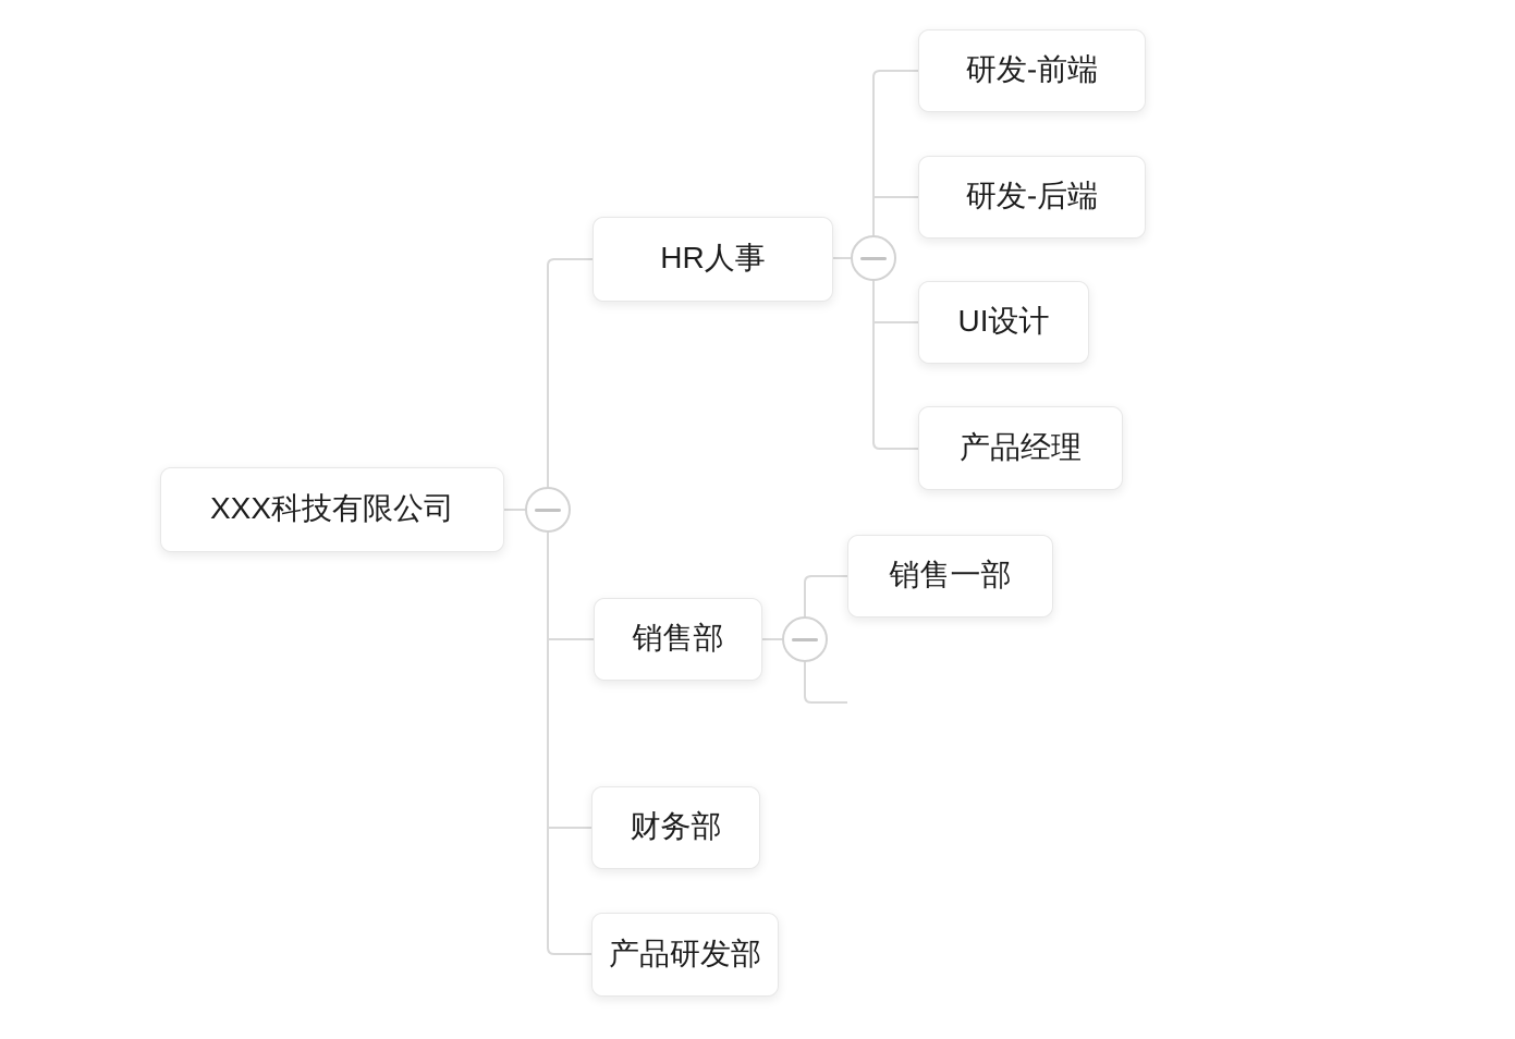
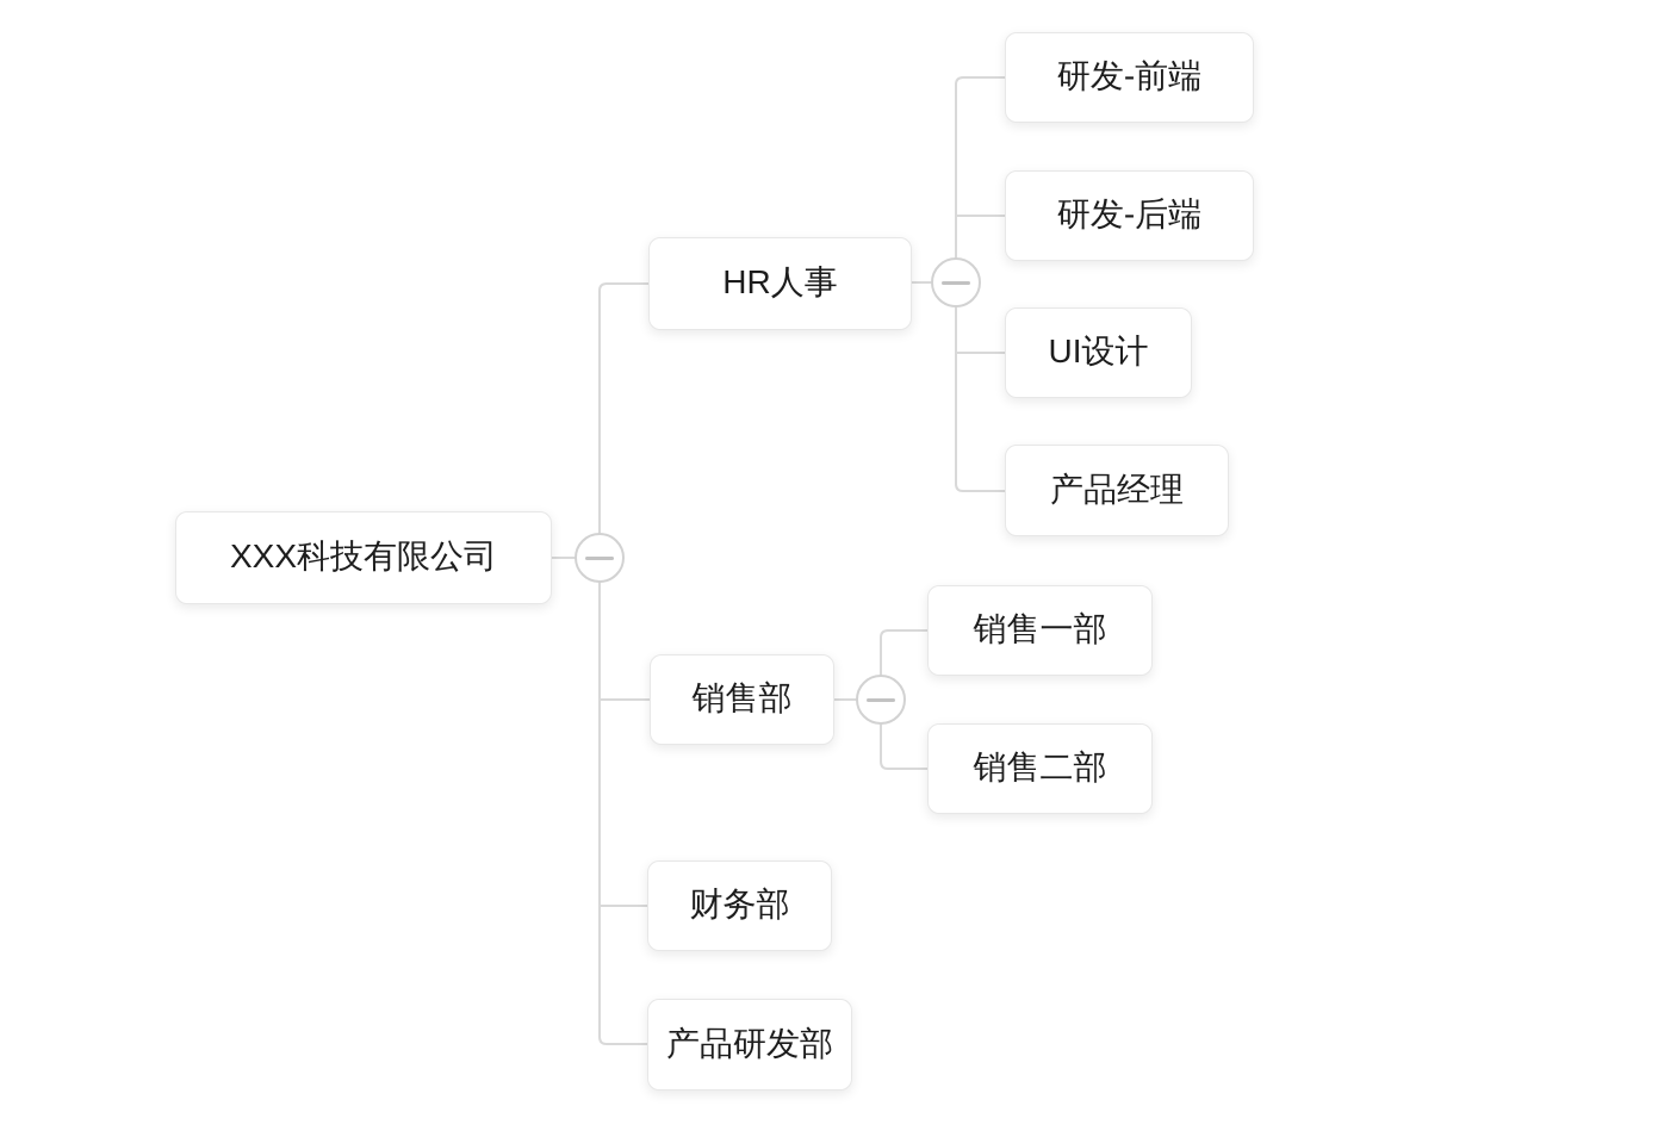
  XXX科技有限公司
  HR人事
  研发-前端
  研发-后端
  UI设计
  产品经理
  销售部
  销售一部
+ 销售二部
  财务部
  产品研发部
